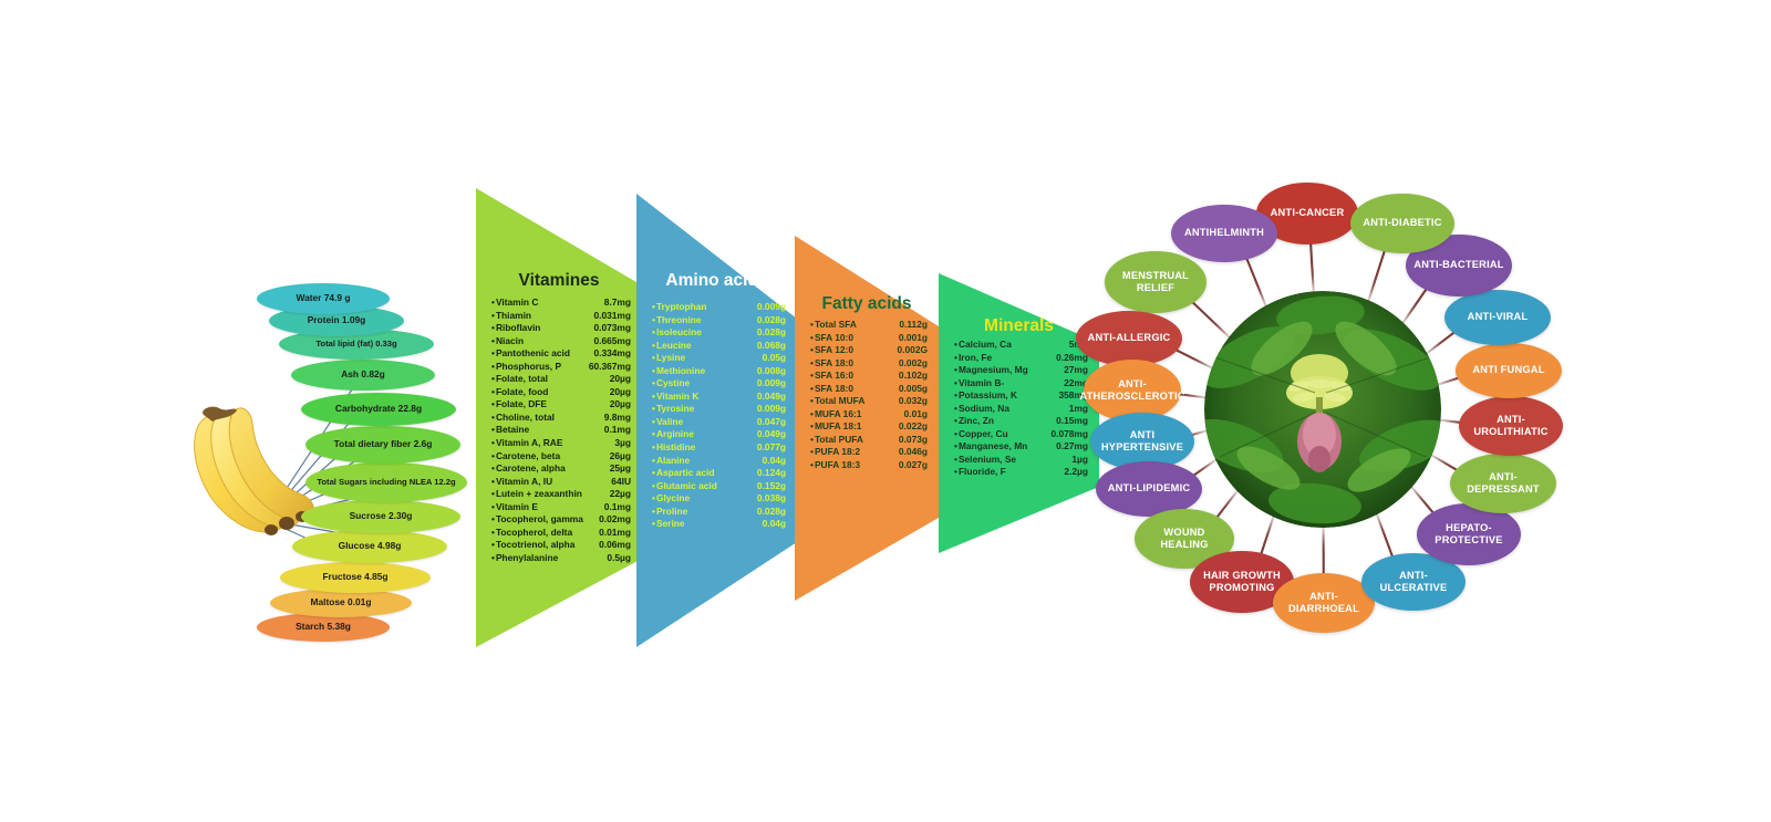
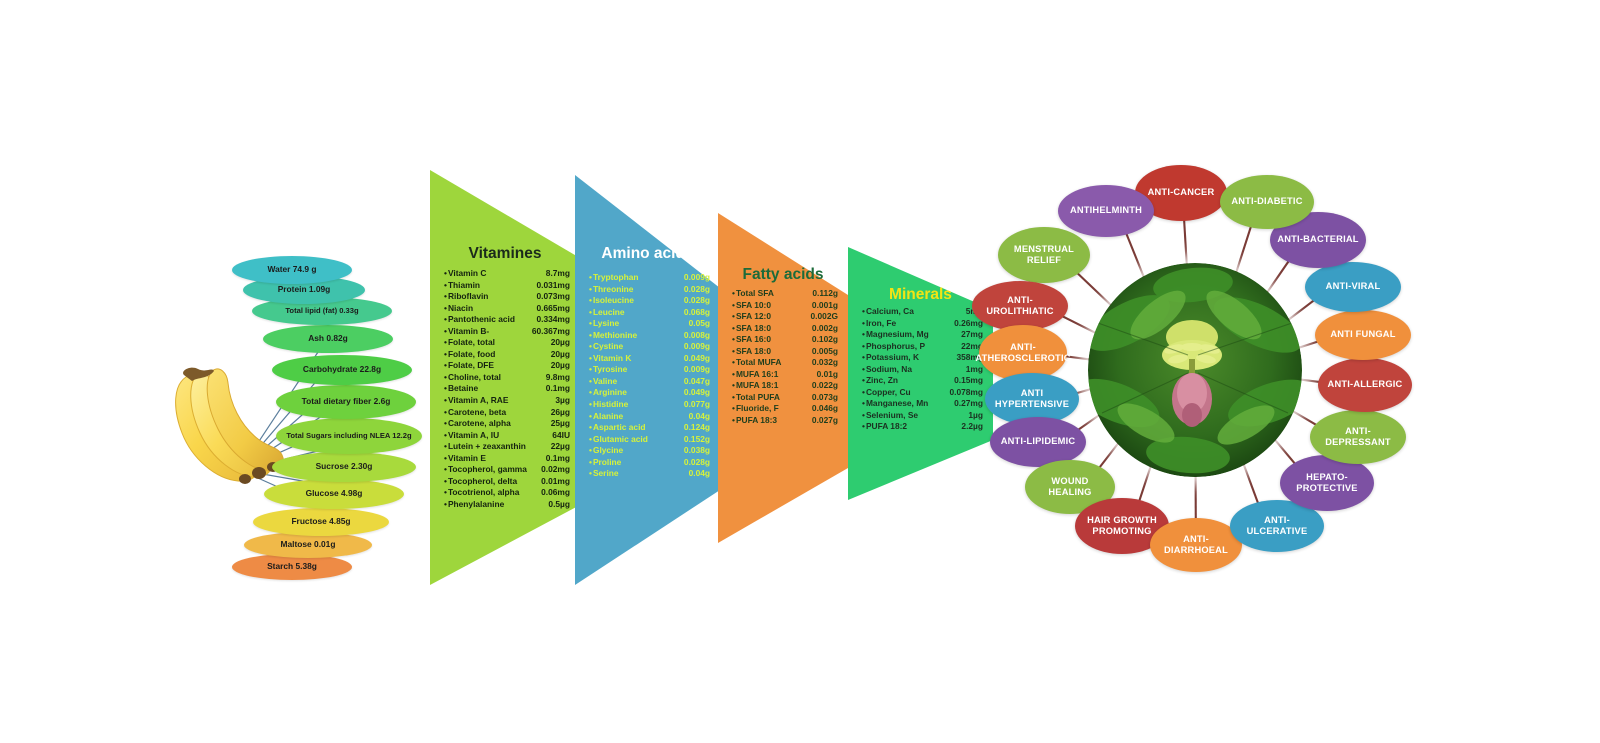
  Water 74.9 g
  Protein 1.09g
  Total lipid (fat) 0.33g
  Ash 0.82g
  Carbohydrate 22.8g
  Total dietary fiber 2.6g
  Total Sugars including NLEA 12.2g
  Sucrose 2.30g
  Glucose 4.98g
  Fructose 4.85g
  Maltose 0.01g
  Starch 5.38g
  Vitamines
  •
  Vitamin C
  8.7mg
  •
  Thiamin
  0.031mg
  •
  Riboflavin
  0.073mg
  •
  Niacin
  0.665mg
  •
  Pantothenic acid
  0.334mg
  •
- Phosphorus, P
+ Vitamin B-
  60.367mg
  •
  Folate, total
  20µg
  •
  Folate, food
  20µg
  •
  Folate, DFE
  20µg
  •
  Choline, total
  9.8mg
  •
  Betaine
  0.1mg
  •
  Vitamin A, RAE
  3µg
  •
  Carotene, beta
  26µg
  •
  Carotene, alpha
  25µg
  •
  Vitamin A, IU
  64IU
  •
  Lutein + zeaxanthin
  22µg
  •
  Vitamin E
  0.1mg
  •
  Tocopherol, gamma
  0.02mg
  •
  Tocopherol, delta
  0.01mg
  •
  Tocotrienol, alpha
  0.06mg
  •
  Phenylalanine
  0.5µg
  Amino acids
  •
  Tryptophan
  0.009g
  •
  Threonine
  0.028g
  •
  Isoleucine
  0.028g
  •
  Leucine
  0.068g
  •
  Lysine
  0.05g
  •
  Methionine
  0.008g
  •
  Cystine
  0.009g
  •
  Vitamin K
  0.049g
  •
  Tyrosine
  0.009g
  •
  Valine
  0.047g
  •
  Arginine
  0.049g
  •
  Histidine
  0.077g
  •
  Alanine
  0.04g
  •
  Aspartic acid
  0.124g
  •
  Glutamic acid
  0.152g
  •
  Glycine
  0.038g
  •
  Proline
  0.028g
  •
  Serine
  0.04g
  Fatty acids
  •
  Total SFA
  0.112g
  •
  SFA 10:0
  0.001g
  •
  SFA 12:0
  0.002G
  •
  SFA 18:0
  0.002g
  •
  SFA 16:0
  0.102g
  •
  SFA 18:0
  0.005g
  •
  Total MUFA
  0.032g
  •
  MUFA 16:1
  0.01g
  •
  MUFA 18:1
  0.022g
  •
  Total PUFA
  0.073g
  •
- PUFA 18:2
+ Fluoride, F
  0.046g
  •
  PUFA 18:3
  0.027g
  Minerals
  •
  Calcium, Ca
  •
  Iron, Fe
  0.26mg
  •
  Magnesium, Mg
  27mg
  •
- Vitamin B-
+ Phosphorus, P
  22m
  •
  Potassium, K
  358m
  •
  Sodium, Na
  1mg
  •
  Zinc, Zn
  0.15mg
  •
  Copper, Cu
  0.078mg
  •
  Manganese, Mn
  0.27mg
  •
  Selenium, Se
  1µg
  •
- Fluoride, F
+ PUFA 18:2
  2.2µg
  ANTI-CANCER
  ANTIHELMINTH
  MENSTRUAL RELIEF
- ANTI-ALLERGIC
+ ANTI-UROLITHIATIC
  ANTI-ATHEROSCLEROTIC
  ANTI HYPERTENSIVE
  ANTI-LIPIDEMIC
  WOUND HEALING
  HAIR GROWTH PROMOTING
  ANTI-DIARRHOEAL
  ANTI-ULCERATIVE
  HEPATO-PROTECTIVE
  ANTI-DEPRESSANT
- ANTI-UROLITHIATIC
+ ANTI-ALLERGIC
  ANTI FUNGAL
  ANTI-VIRAL
  ANTI-BACTERIAL
  ANTI-DIABETIC
